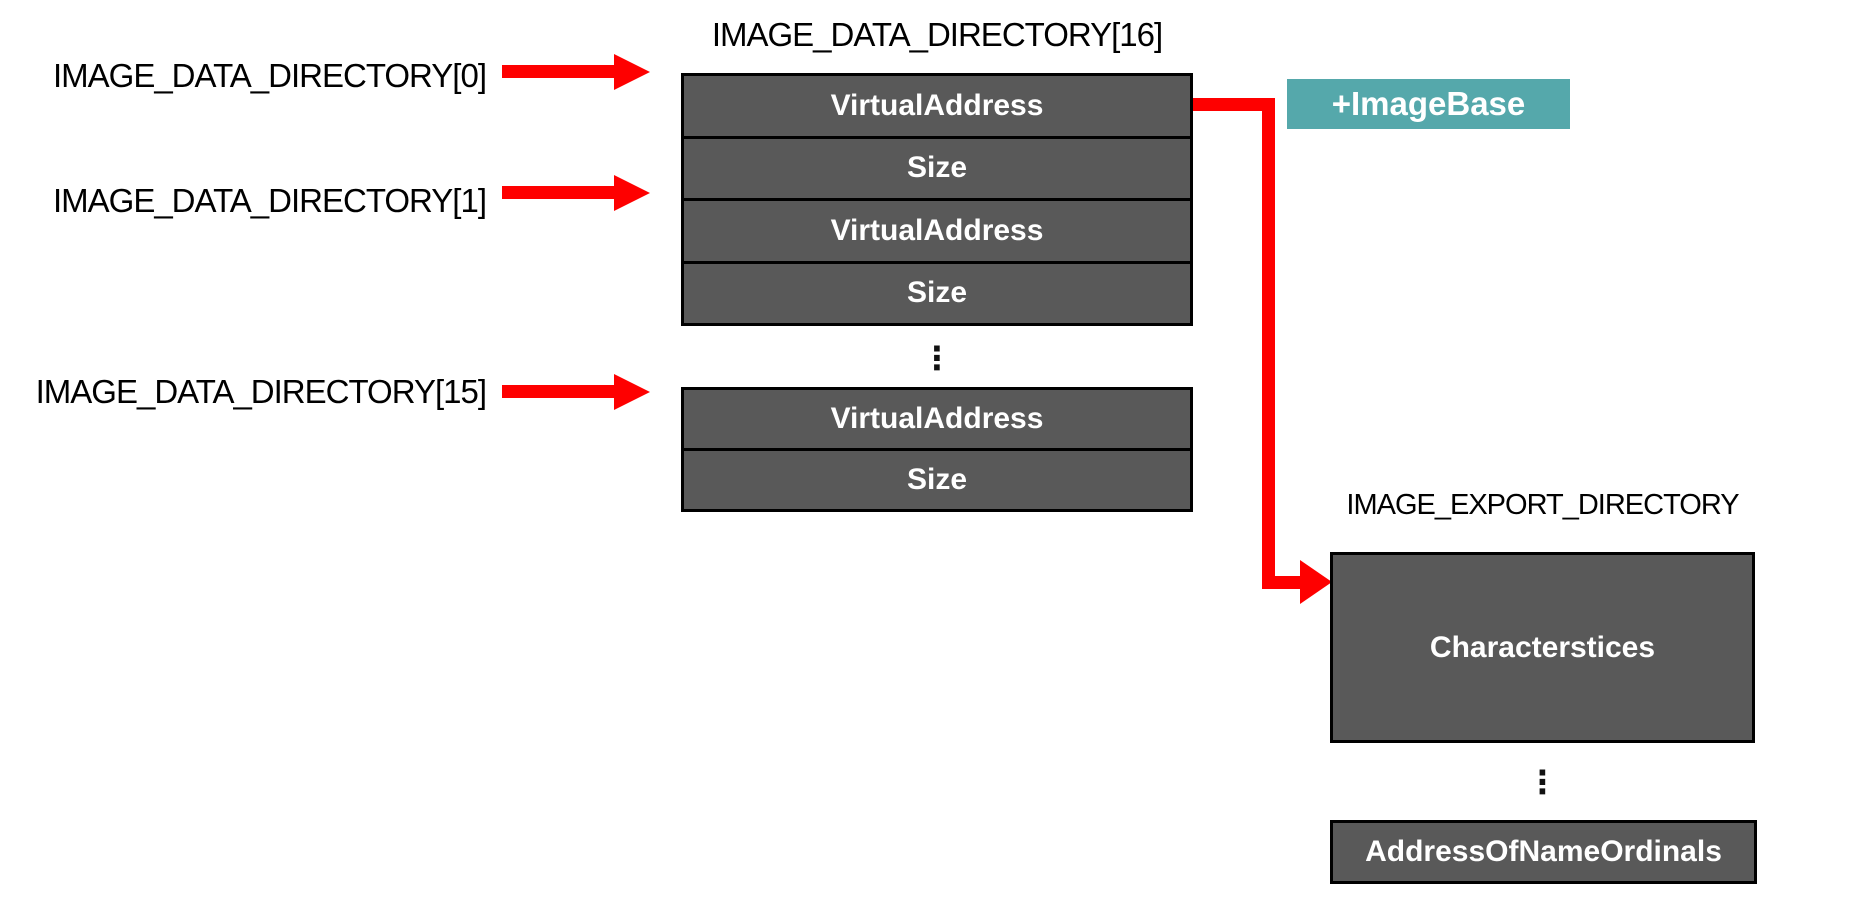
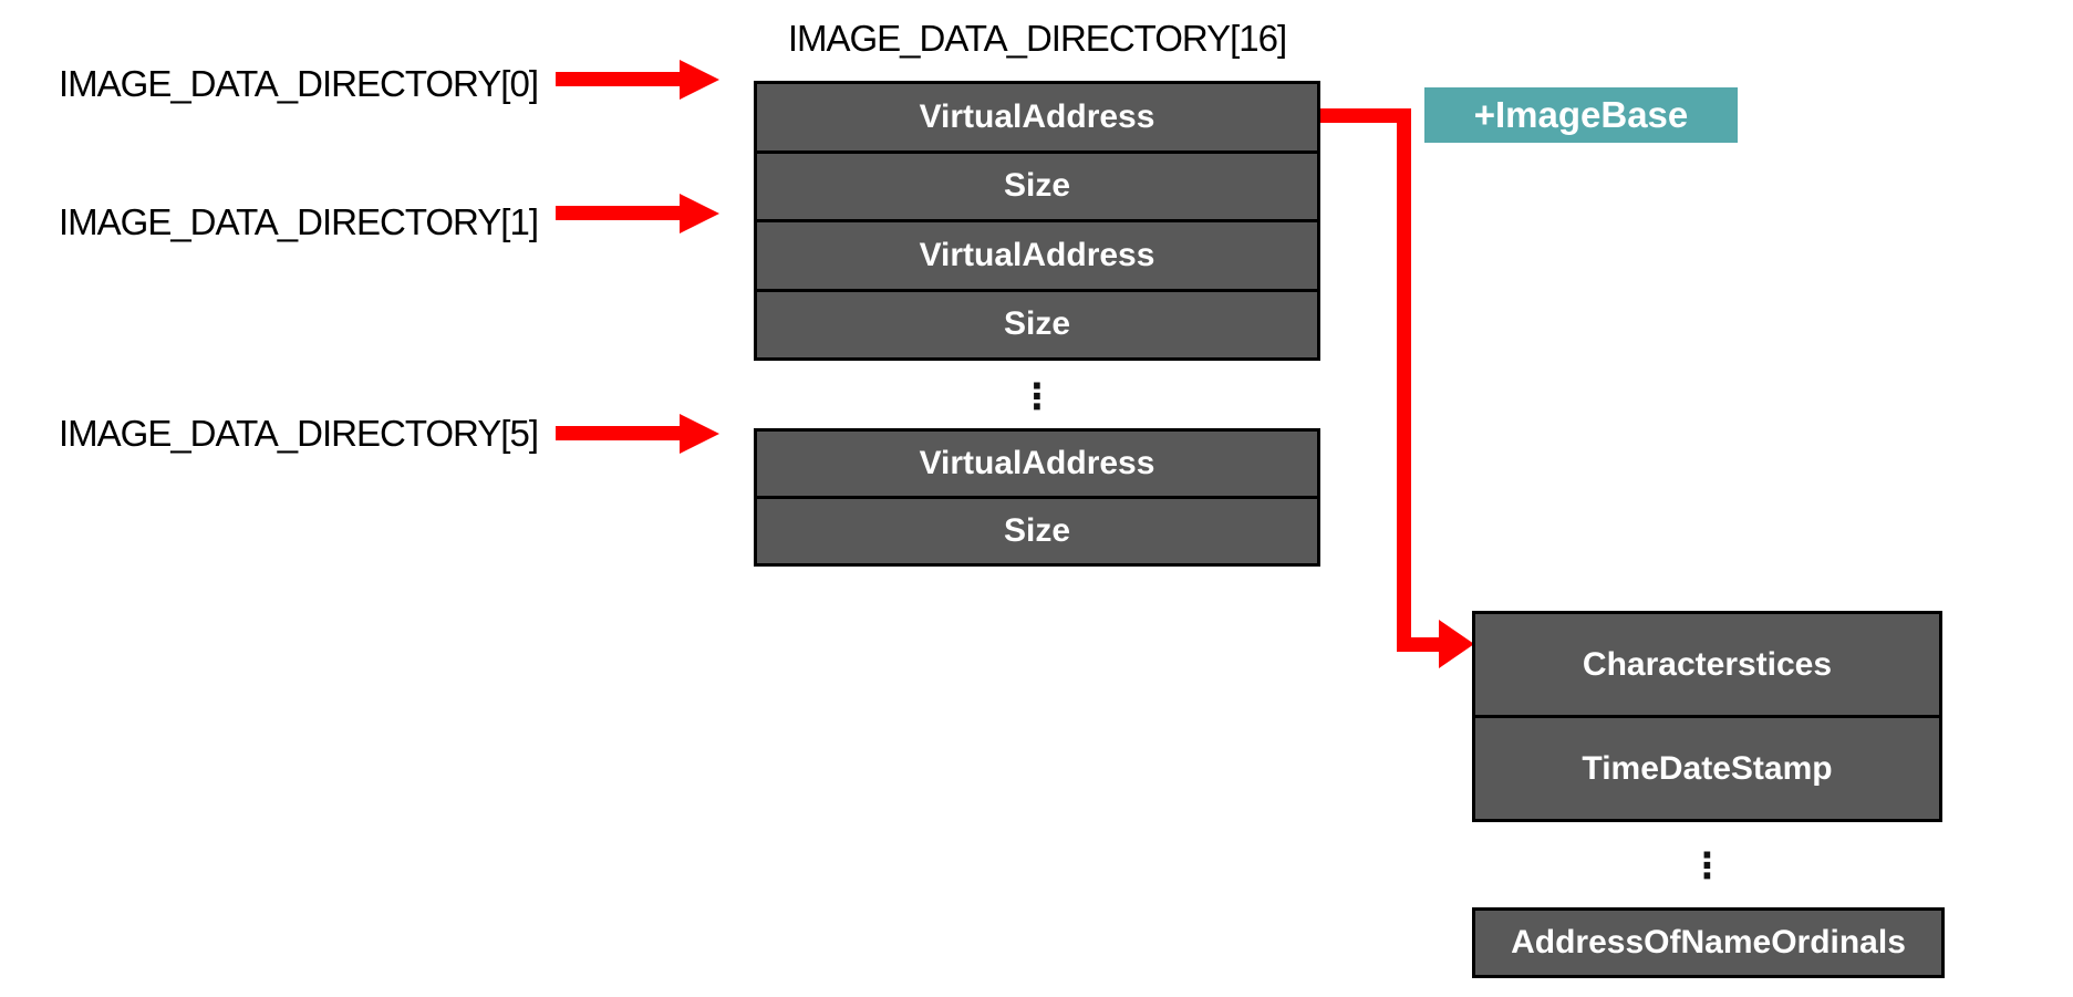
  IMAGE_DATA_DIRECTORY[0]
  IMAGE_DATA_DIRECTORY[1]
- IMAGE_DATA_DIRECTORY[15]
+ IMAGE_DATA_DIRECTORY[5]
  IMAGE_DATA_DIRECTORY[16]
  VirtualAddress
  Size
  VirtualAddress
  Size
  ⋮
  VirtualAddress
  Size
  +ImageBase
- IMAGE_EXPORT_DIRECTORY
  Characterstices
+ TimeDateStamp
  ⋮
  AddressOfNameOrdinals
